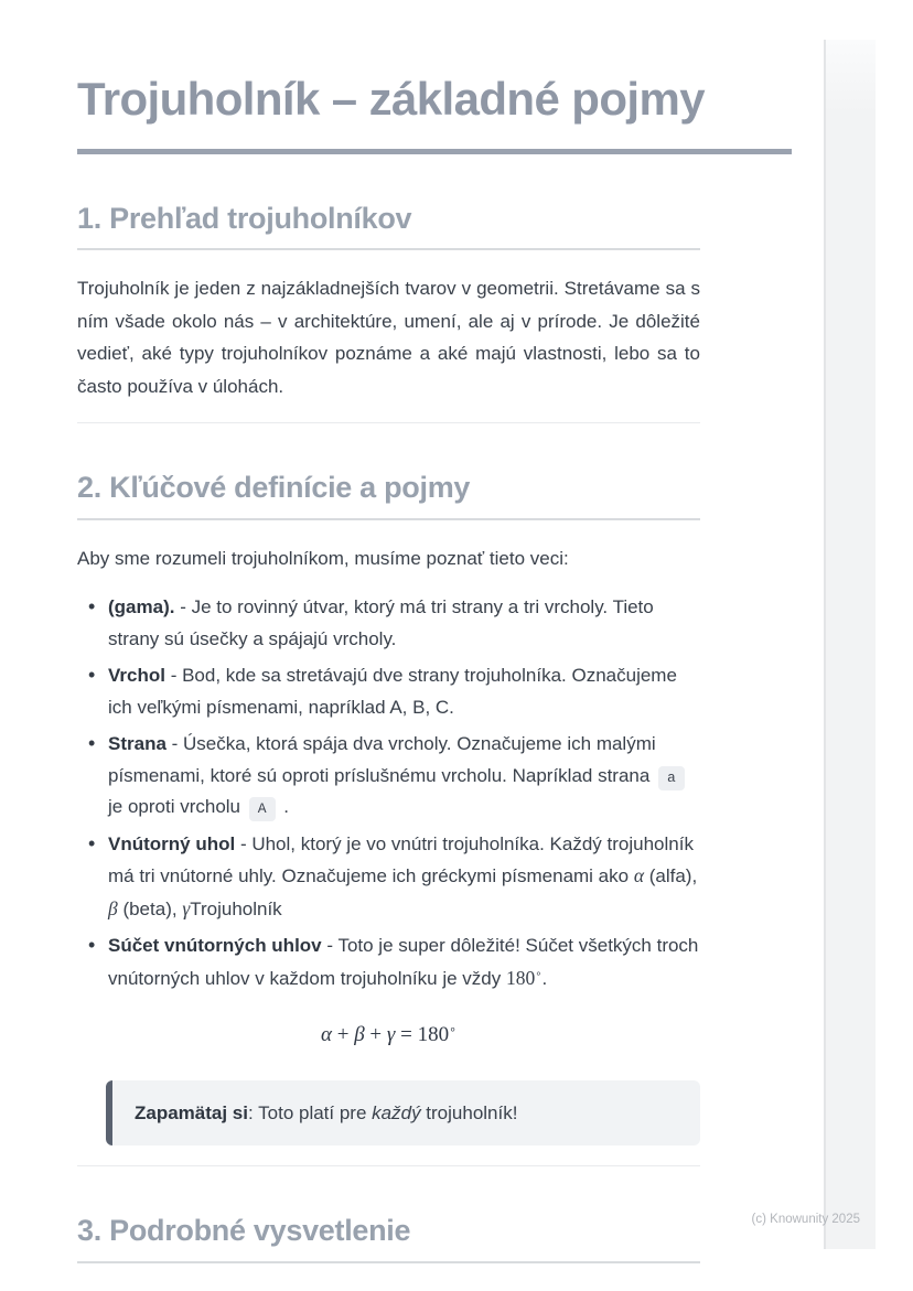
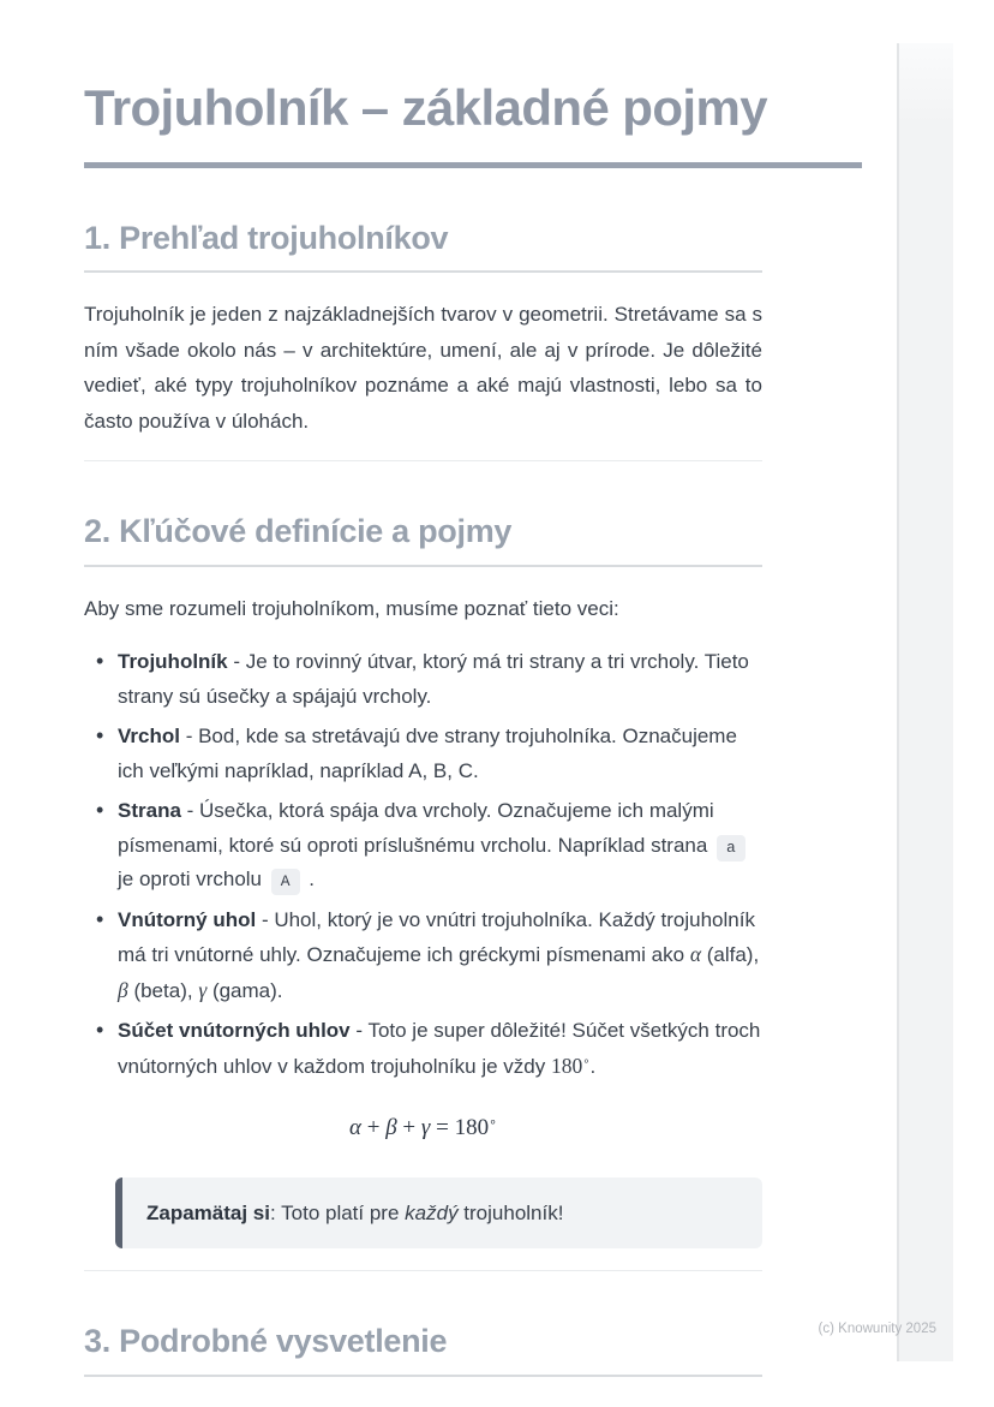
  Trojuholník – základné pojmy
  1. Prehľad trojuholníkov
  Trojuholník je jeden z najzákladnejších tvarov v geometrii. Stretávame sa s ním všade okolo nás – v architektúre, umení, ale aj v prírode. Je dôležité vedieť, aké typy trojuholníkov poznáme a aké majú vlastnosti, lebo sa to často používa v úlohách.
  2. Kľúčové definície a pojmy
  Aby sme rozumeli trojuholníkom, musíme poznať tieto veci:
- (gama). - Je to rovinný útvar, ktorý má tri strany a tri vrcholy. Tieto strany sú úsečky a spájajú vrcholy.
+ Trojuholník - Je to rovinný útvar, ktorý má tri strany a tri vrcholy. Tieto strany sú úsečky a spájajú vrcholy.
- Vrchol - Bod, kde sa stretávajú dve strany trojuholníka. Označujeme ich veľkými písmenami, napríklad A, B, C.
+ Vrchol - Bod, kde sa stretávajú dve strany trojuholníka. Označujeme ich veľkými napríklad, napríklad A, B, C.
  Strana - Úsečka, ktorá spája dva vrcholy. Označujeme ich malými písmenami, ktoré sú oproti príslušnému vrcholu. Napríklad strana a je oproti vrcholu A .
- Vnútorný uhol - Uhol, ktorý je vo vnútri trojuholníka. Každý trojuholník má tri vnútorné uhly. Označujeme ich gréckymi písmenami ako α (alfa), β (beta), γTrojuholník
+ Vnútorný uhol - Uhol, ktorý je vo vnútri trojuholníka. Každý trojuholník má tri vnútorné uhly. Označujeme ich gréckymi písmenami ako α (alfa), β (beta), γ (gama).
  Súčet vnútorných uhlov - Toto je super dôležité! Súčet všetkých troch vnútorných uhlov v každom trojuholníku je vždy 180∘.
  α + β + γ = 180∘
  Zapamätaj si: Toto platí pre každý trojuholník!
  3. Podrobné vysvetlenie
  (c) Knowunity 2025
